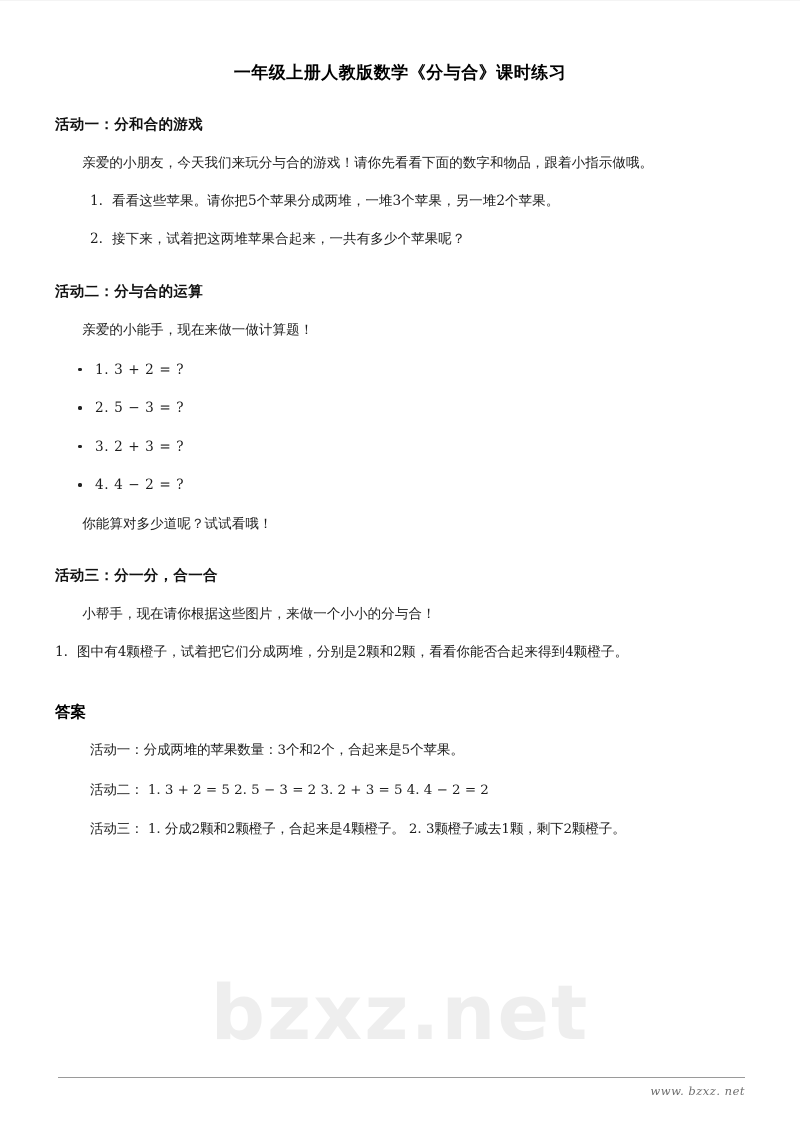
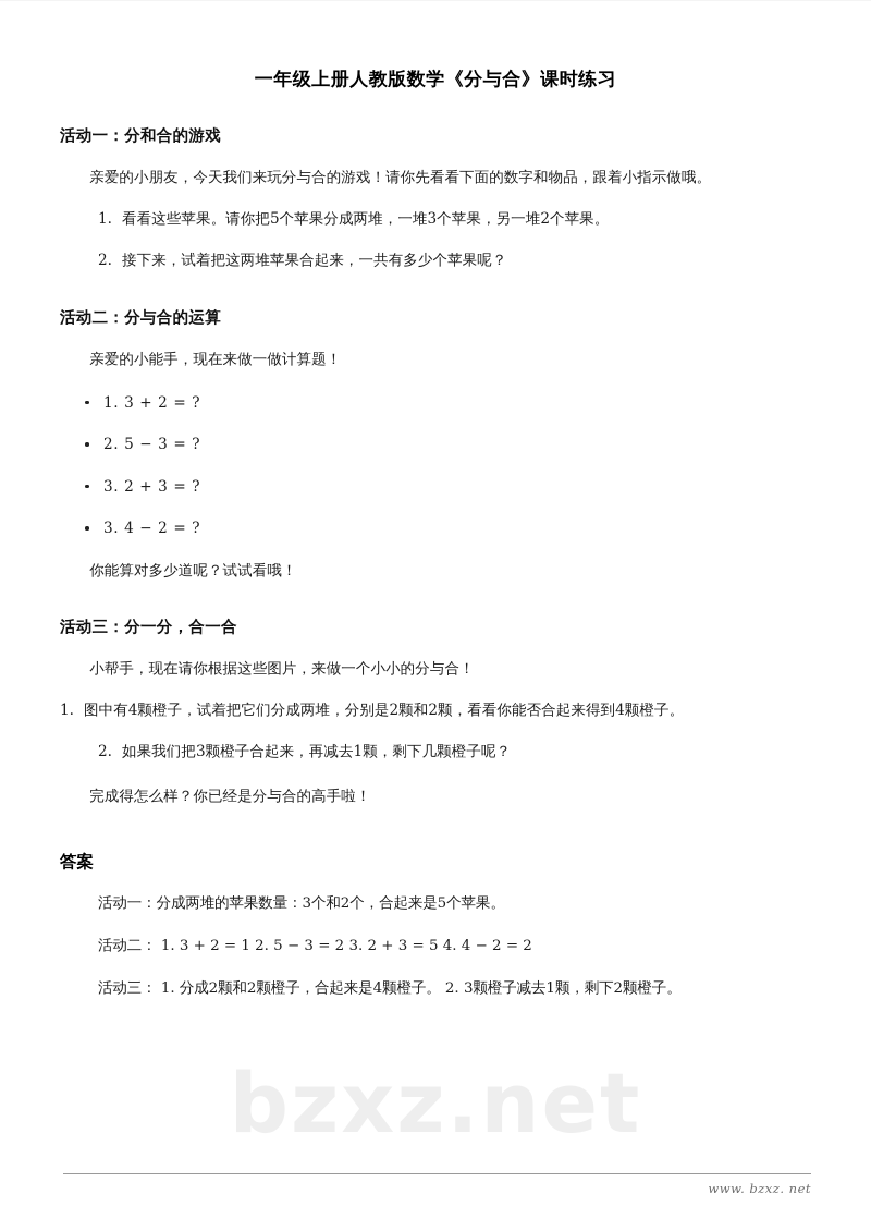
  一年级上册人教版数学《分与合》课时练习
  活动一：分和合的游戏
  亲爱的小朋友，今天我们来玩分与合的游戏！请你先看看下面的数字和物品，跟着小指示做哦。
  1. 看看这些苹果。请你把5个苹果分成两堆，一堆3个苹果，另一堆2个苹果。
  2. 接下来，试着把这两堆苹果合起来，一共有多少个苹果呢？
  活动二：分与合的运算
  亲爱的小能手，现在来做一做计算题！
  1. 3 + 2 = ?
  2. 5 − 3 = ?
  3. 2 + 3 = ?
- 4. 4 − 2 = ?
+ 3. 4 − 2 = ?
  你能算对多少道呢？试试看哦！
  活动三：分一分，合一合
  小帮手，现在请你根据这些图片，来做一个小小的分与合！
  1. 图中有4颗橙子，试着把它们分成两堆，分别是2颗和2颗，看看你能否合起来得到4颗橙子。
+ 2. 如果我们把3颗橙子合起来，再减去1颗，剩下几颗橙子呢？
+ 完成得怎么样？你已经是分与合的高手啦！
  答案
  活动一：分成两堆的苹果数量：3个和2个，合起来是5个苹果。
- 活动二： 1. 3 + 2 = 5 2. 5 − 3 = 2 3. 2 + 3 = 5 4. 4 − 2 = 2
+ 活动二： 1. 3 + 2 = 1 2. 5 − 3 = 2 3. 2 + 3 = 5 4. 4 − 2 = 2
  活动三： 1. 分成2颗和2颗橙子，合起来是4颗橙子。 2. 3颗橙子减去1颗，剩下2颗橙子。
  www. bzxz. net
